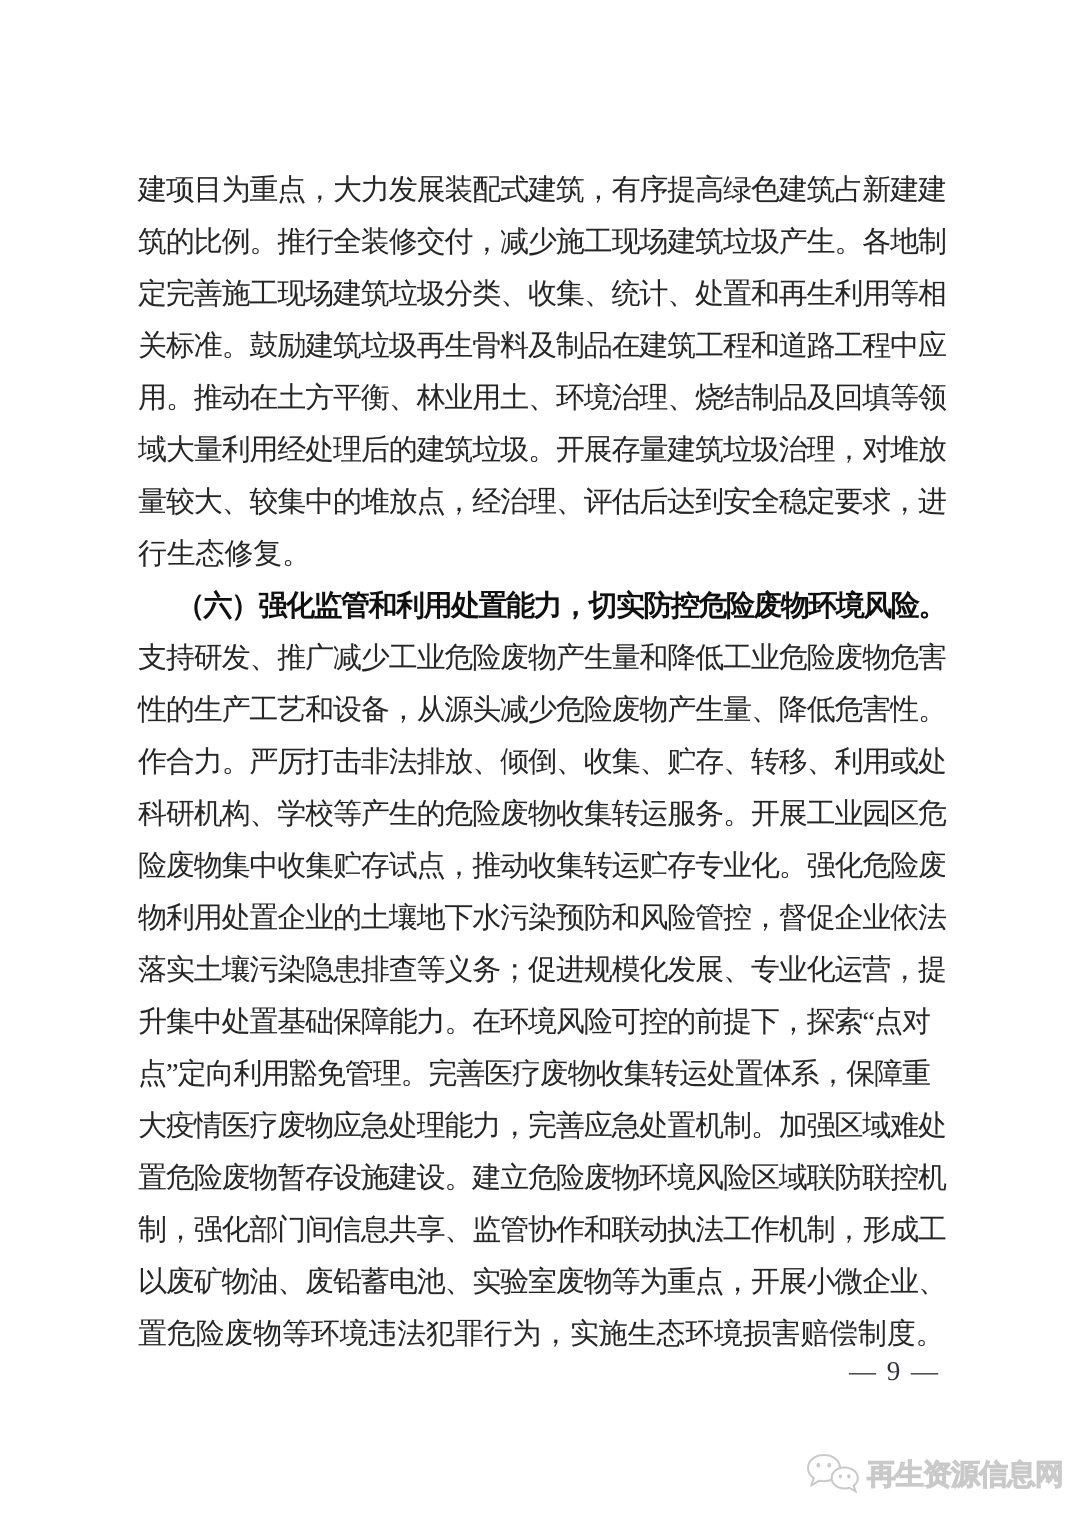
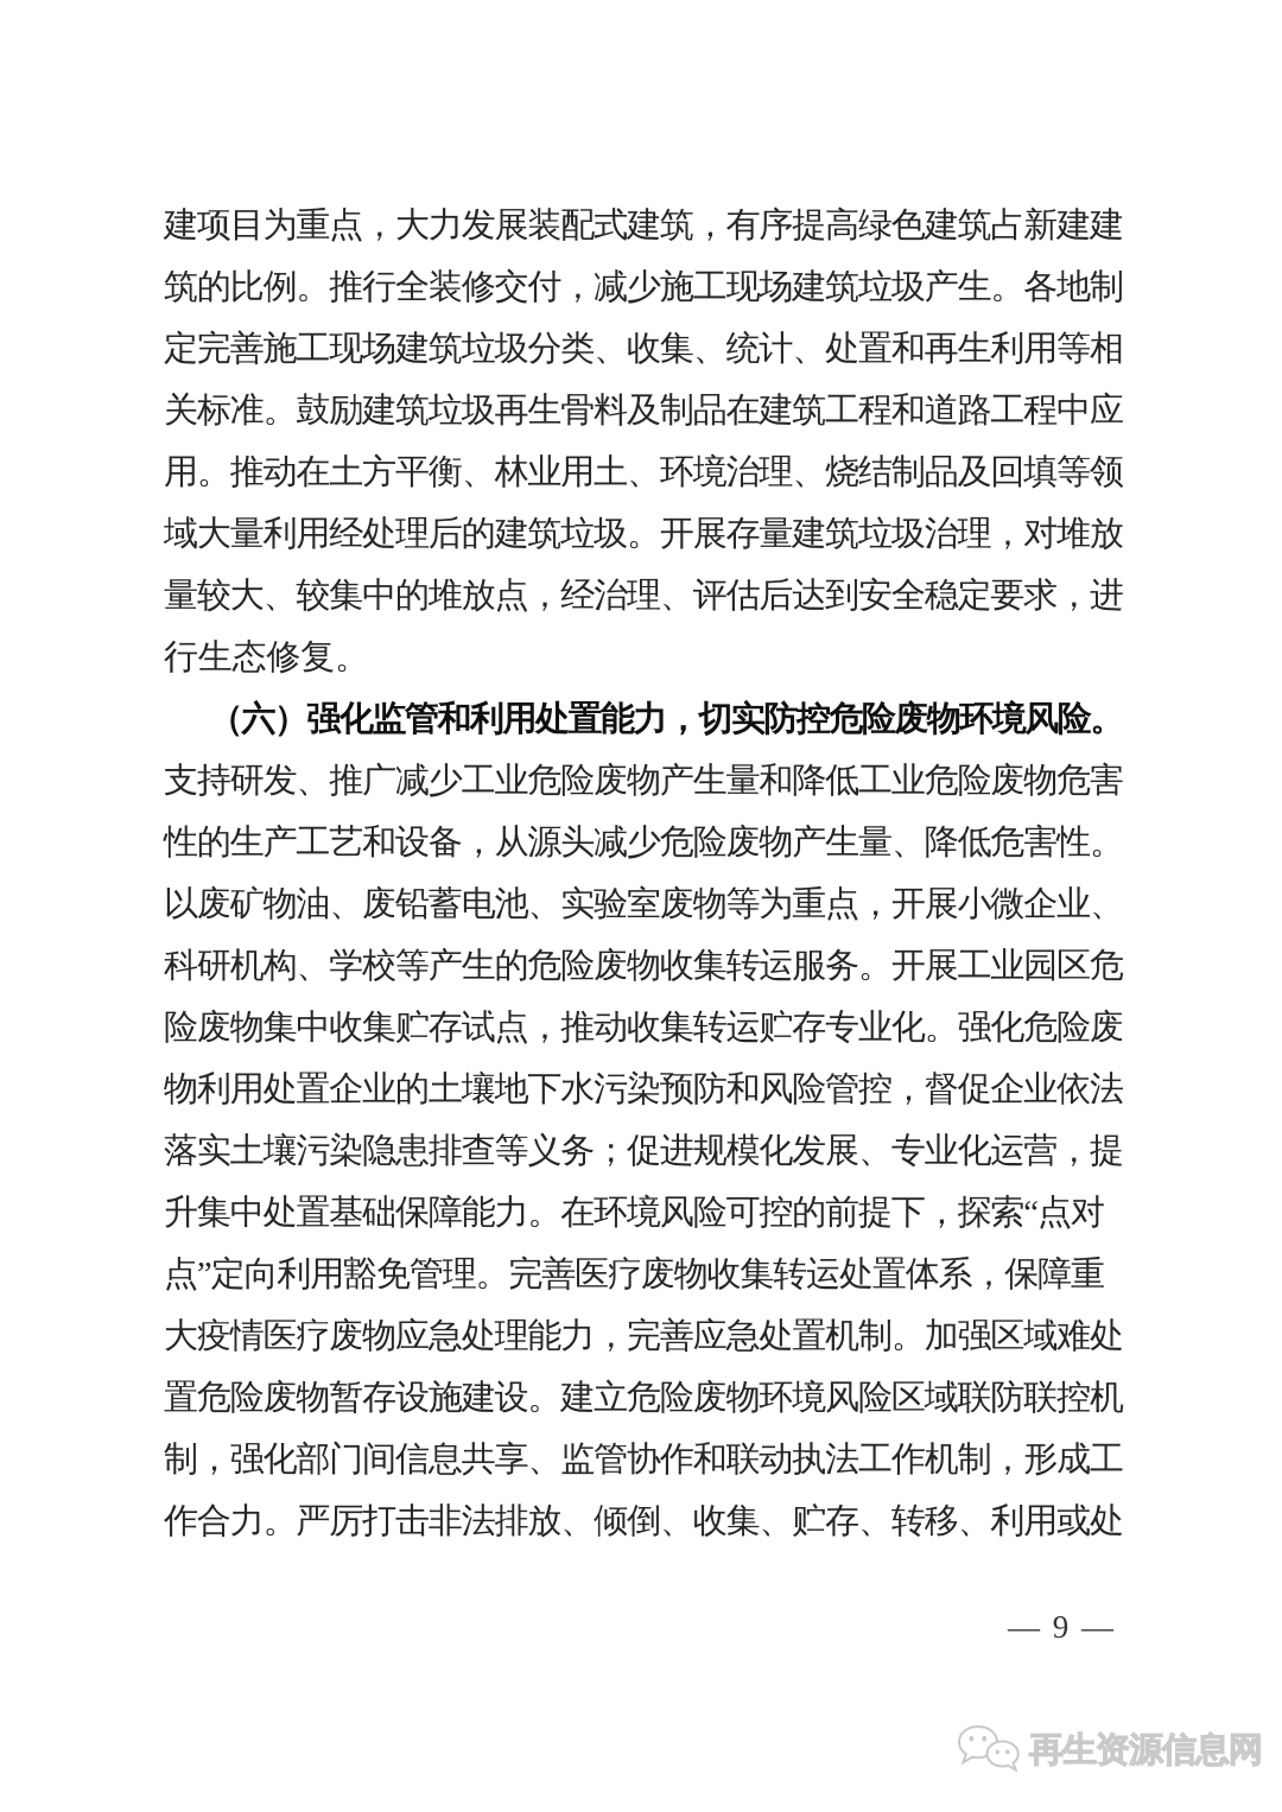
  建项目为重点，大力发展装配式建筑，有序提高绿色建筑占新建建
  筑的比例。推行全装修交付，减少施工现场建筑垃圾产生。各地制
  定完善施工现场建筑垃圾分类、收集、统计、处置和再生利用等相
  关标准。鼓励建筑垃圾再生骨料及制品在建筑工程和道路工程中应
  用。推动在土方平衡、林业用土、环境治理、烧结制品及回填等领
  域大量利用经处理后的建筑垃圾。开展存量建筑垃圾治理，对堆放
  量较大、较集中的堆放点，经治理、评估后达到安全稳定要求，进
  行生态修复。
  （六）强化监管和利用处置能力，切实防控危险废物环境风险。
  支持研发、推广减少工业危险废物产生量和降低工业危险废物危害
  性的生产工艺和设备，从源头减少危险废物产生量、降低危害性。
- 作合力。严厉打击非法排放、倾倒、收集、贮存、转移、利用或处
+ 以废矿物油、废铅蓄电池、实验室废物等为重点，开展小微企业、
  科研机构、学校等产生的危险废物收集转运服务。开展工业园区危
  险废物集中收集贮存试点，推动收集转运贮存专业化。强化危险废
  物利用处置企业的土壤地下水污染预防和风险管控，督促企业依法
  落实土壤污染隐患排查等义务；促进规模化发展、专业化运营，提
  升集中处置基础保障能力。在环境风险可控的前提下，探索“点对
  点”定向利用豁免管理。完善医疗废物收集转运处置体系，保障重
  大疫情医疗废物应急处理能力，完善应急处置机制。加强区域难处
  置危险废物暂存设施建设。建立危险废物环境风险区域联防联控机
  制，强化部门间信息共享、监管协作和联动执法工作机制，形成工
- 以废矿物油、废铅蓄电池、实验室废物等为重点，开展小微企业、
+ 作合力。严厉打击非法排放、倾倒、收集、贮存、转移、利用或处
- 置危险废物等环境违法犯罪行为，实施生态环境损害赔偿制度。
  — 9 —
  再生资源信息网
